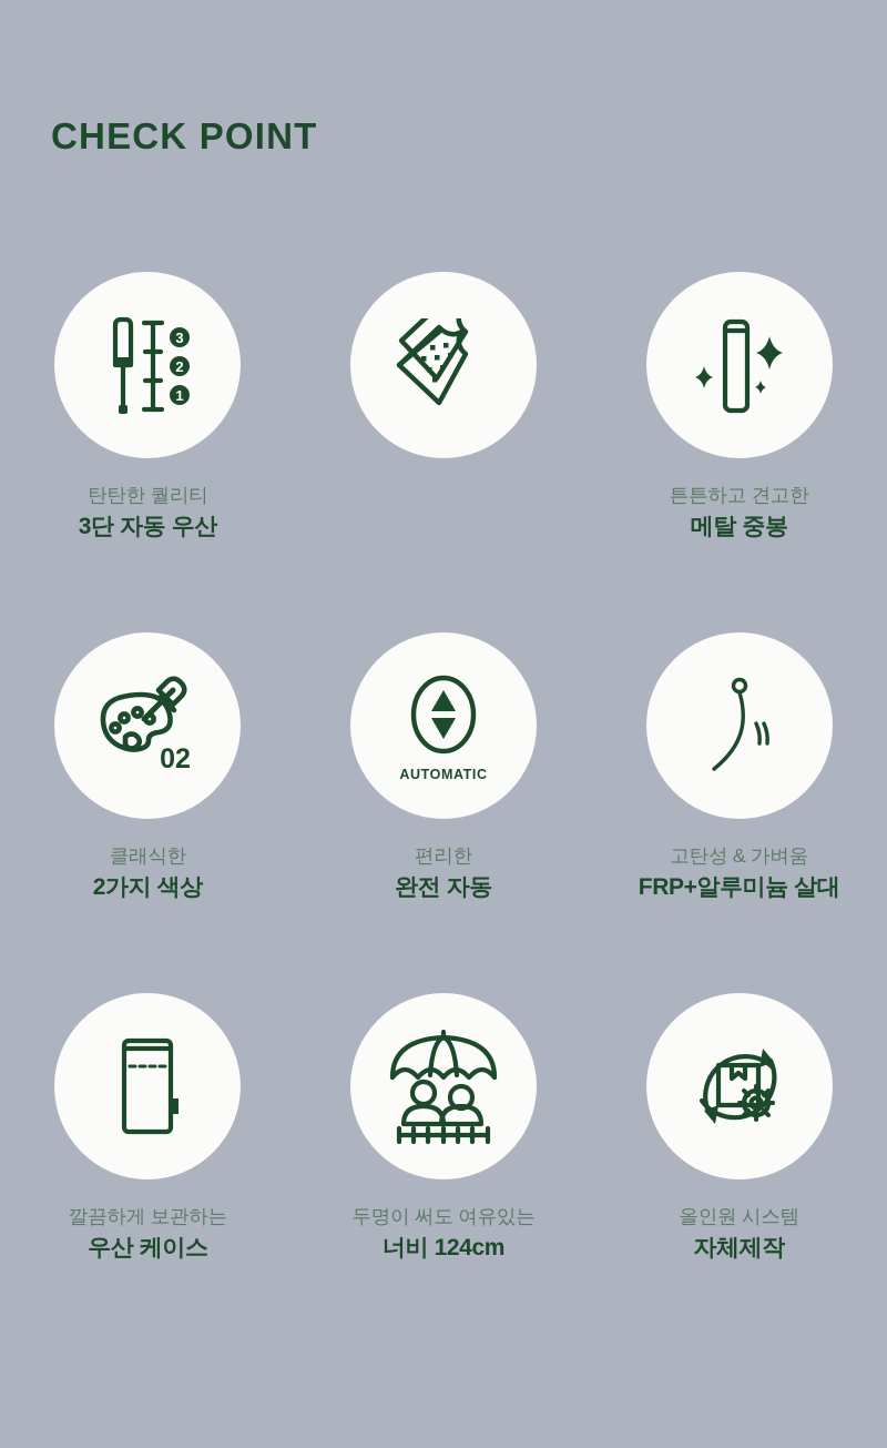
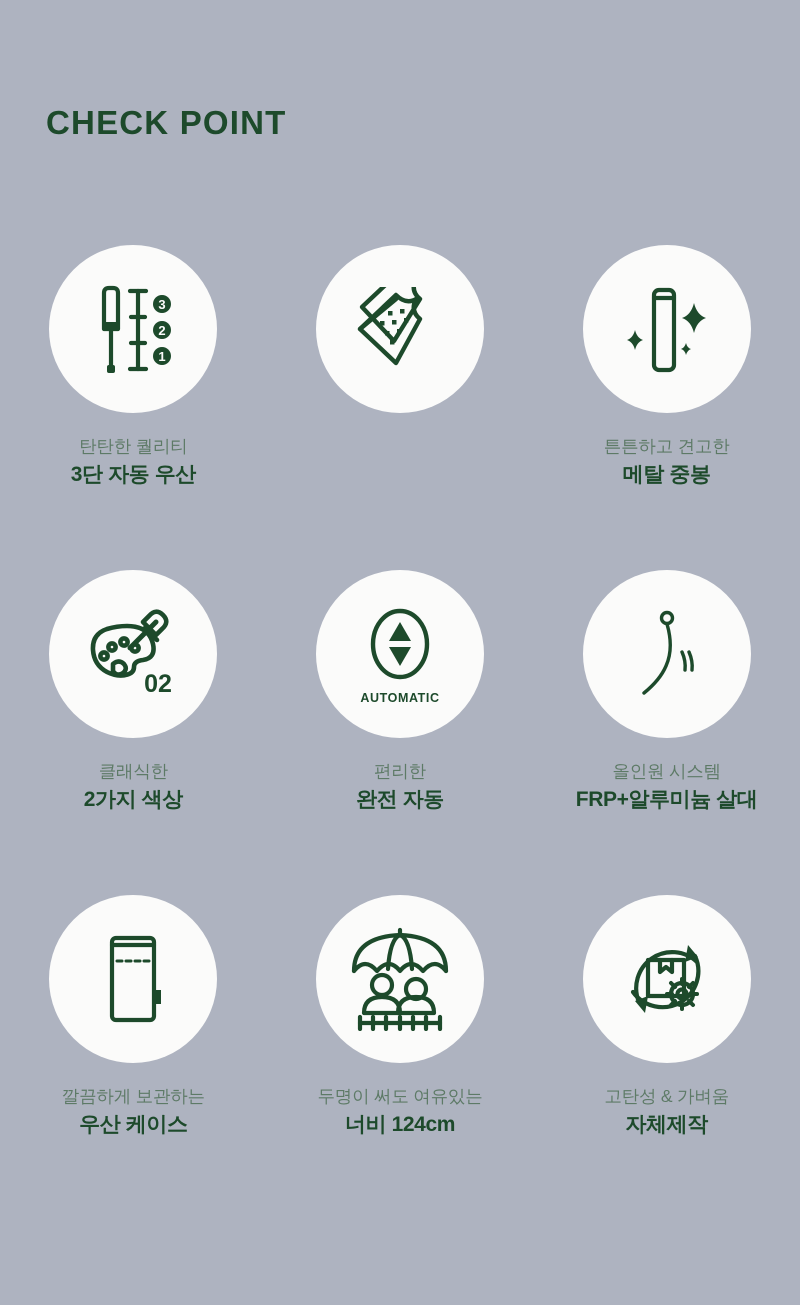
  CHECK POINT
  3
  2
  1
  탄탄한 퀄리티
  3단 자동 우산
  튼튼하고 견고한
  메탈 중봉
  02
  클래식한
  2가지 색상
  AUTOMATIC
  편리한
  완전 자동
- 고탄성 & 가벼움
+ 올인원 시스템
  FRP+알루미늄 살대
  깔끔하게 보관하는
  우산 케이스
  두명이 써도 여유있는
  너비 124cm
- 올인원 시스템
+ 고탄성 & 가벼움
  자체제작
